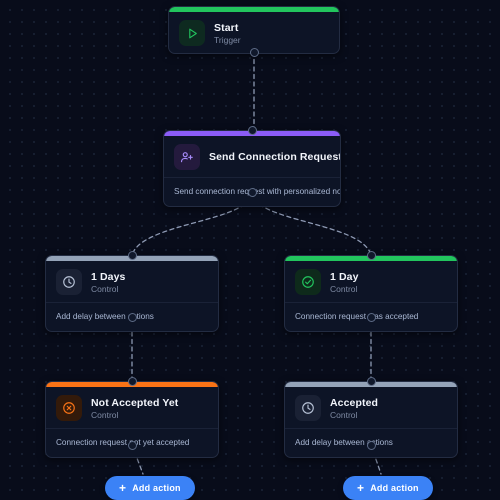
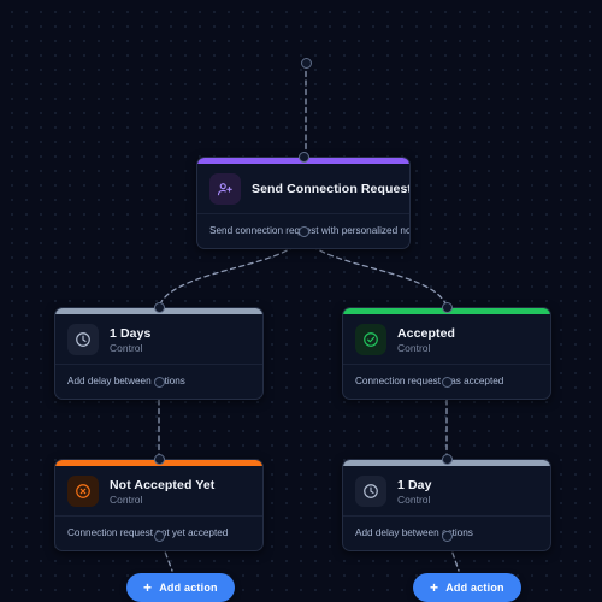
- Start
- Trigger
  Send Connection Reques
  Send connection reqst with personalized no
  1 Days
  Control
  Add delay betweentions
- 1 Day
+ Accepted
  Control
  Connection requestas accepted
  Not Accepted Yet
  Control
  Connection requestt yet accepted
- Accepted
+ 1 Day
  Control
  Add delay betweentions
  +
  Add action
  +
  Add action
